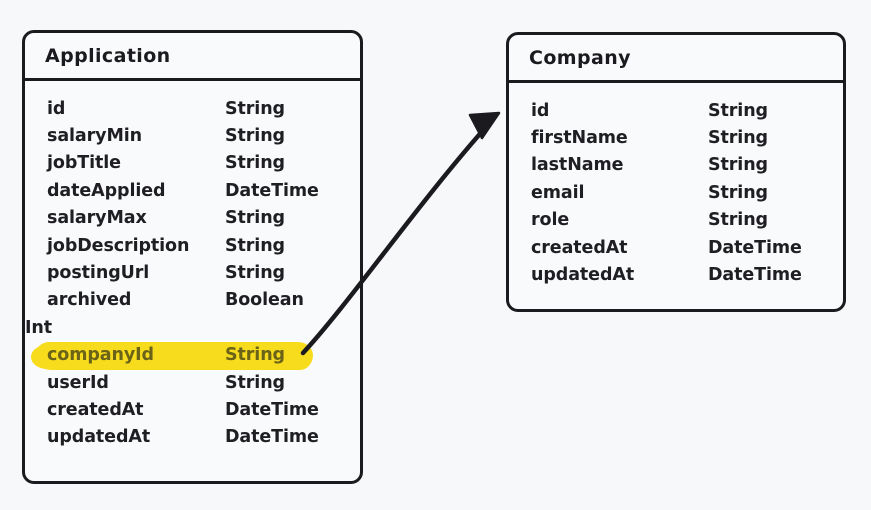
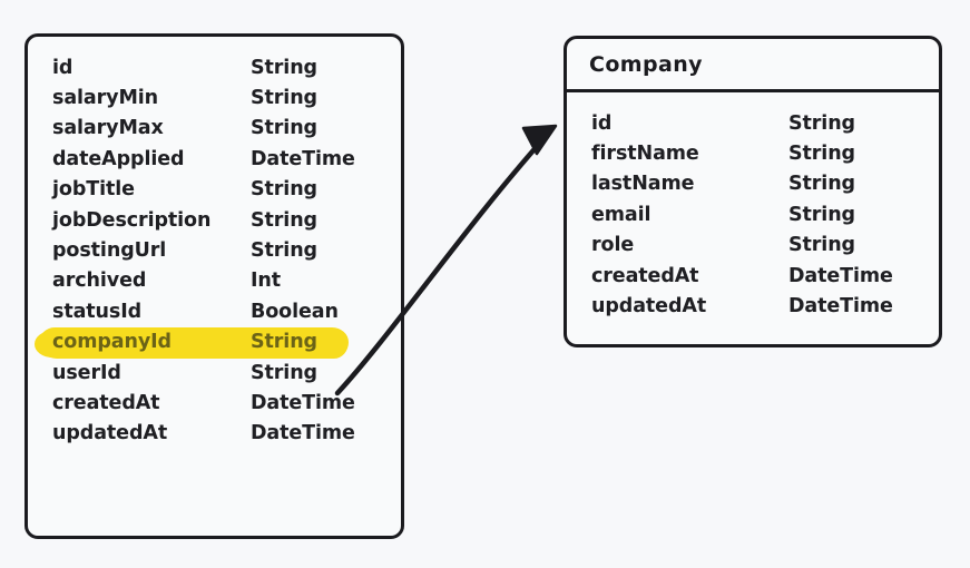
- Application
  id
  String
  salaryMin
  String
- jobTitle
+ salaryMax
  String
  dateApplied
  DateTime
- salaryMax
+ jobTitle
  String
  jobDescription
  String
  postingUrl
  String
  archived
- Boolean
+ Int
+ statusId
- Int
+ Boolean
  companyId
  String
  userId
  String
  createdAt
  DateTime
  updatedAt
  DateTime
  Company
  id
  String
  firstName
  String
  lastName
  String
  email
  String
  role
  String
  createdAt
  DateTime
  updatedAt
  DateTime
